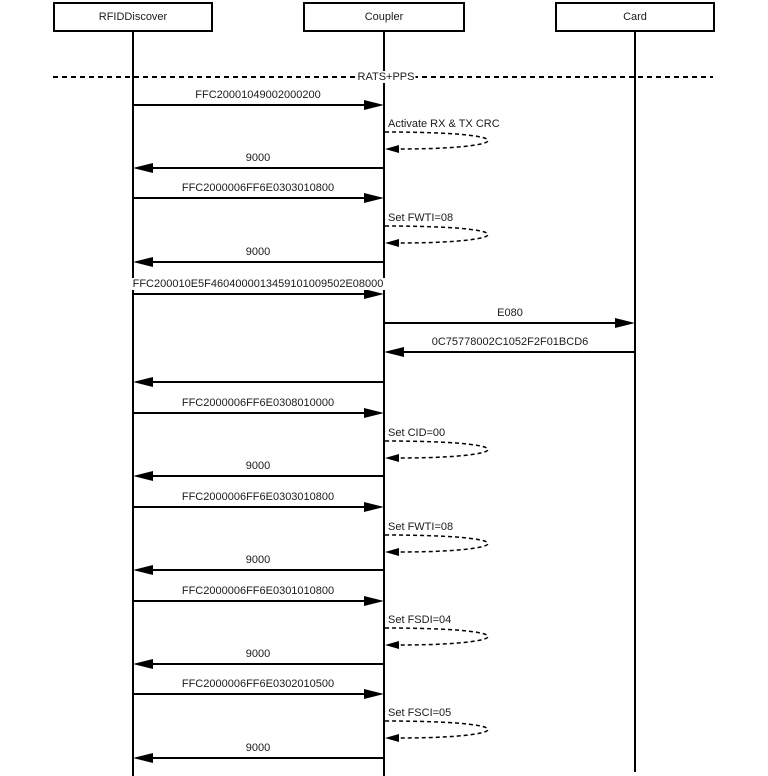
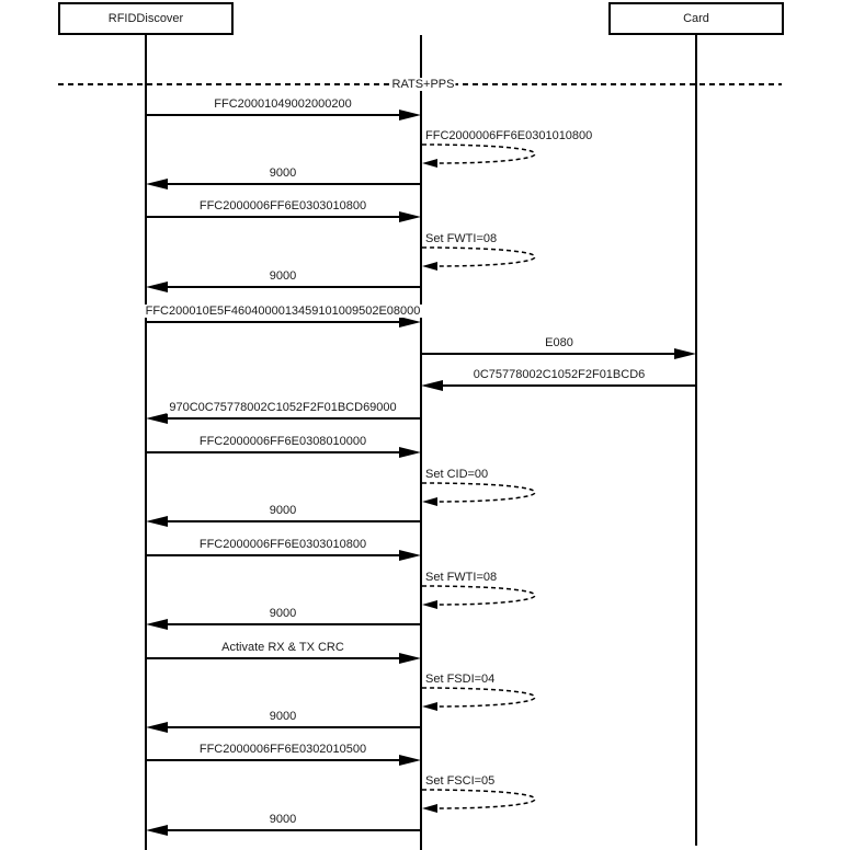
  RFIDDiscover
- Coupler
  Card
  RATS+PPS
  FFC20001049002000200
- Activate RX & TX CRC
+ FFC2000006FF6E0301010800
  9000
  FFC2000006FF6E0303010800
  Set FWTI=08
  9000
  FFC200010E5F4604000013459101009502E08000
  E080
  0C75778002C1052F2F01BCD6
+ 970C0C75778002C1052F2F01BCD69000
  FFC2000006FF6E0308010000
  Set CID=00
  9000
  FFC2000006FF6E0303010800
  Set FWTI=08
  9000
- FFC2000006FF6E0301010800
+ Activate RX & TX CRC
  Set FSDI=04
  9000
  FFC2000006FF6E0302010500
  Set FSCI=05
  9000
